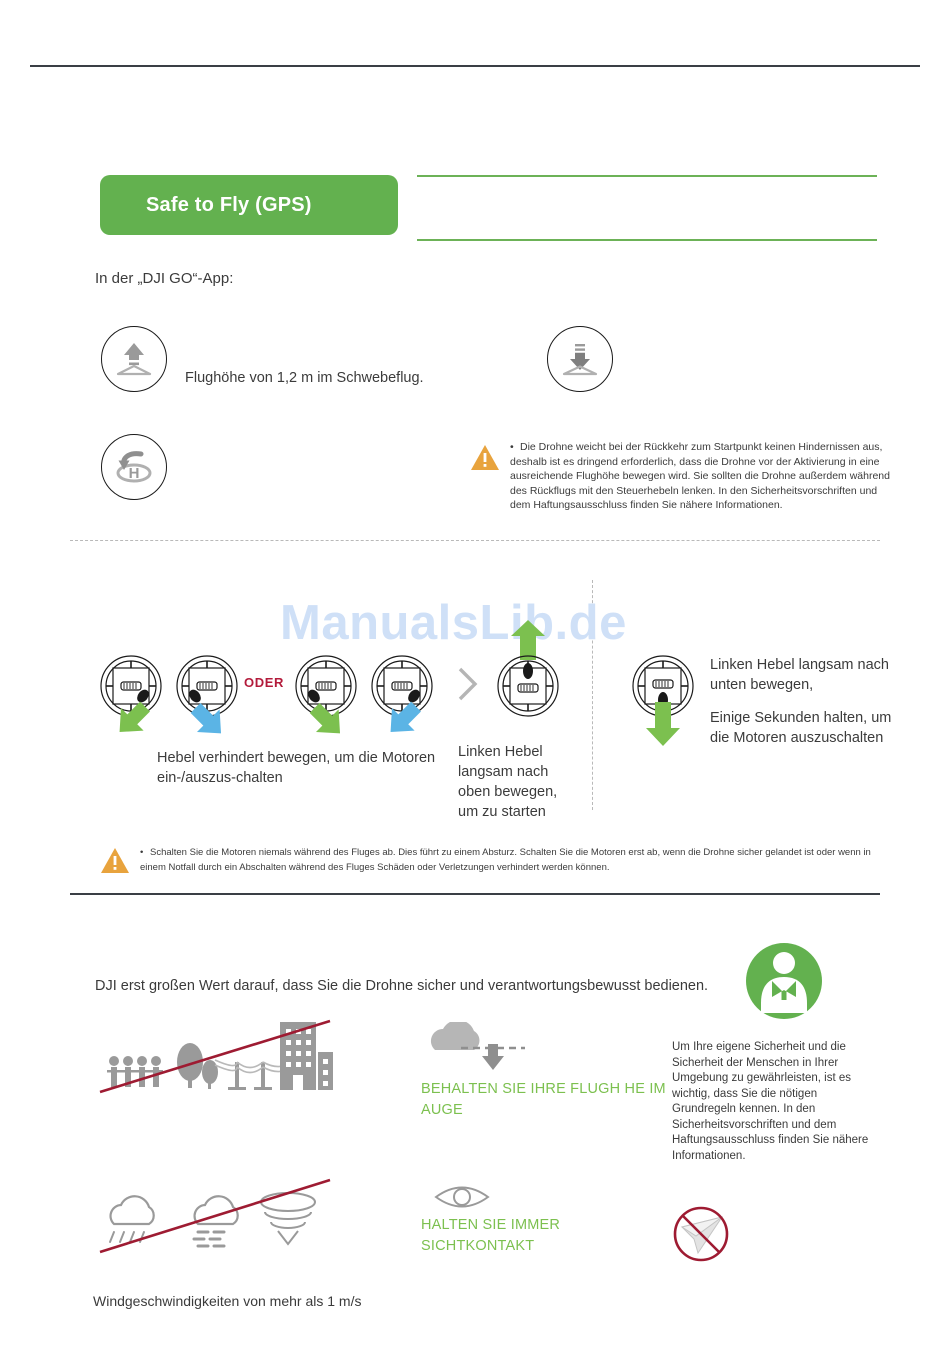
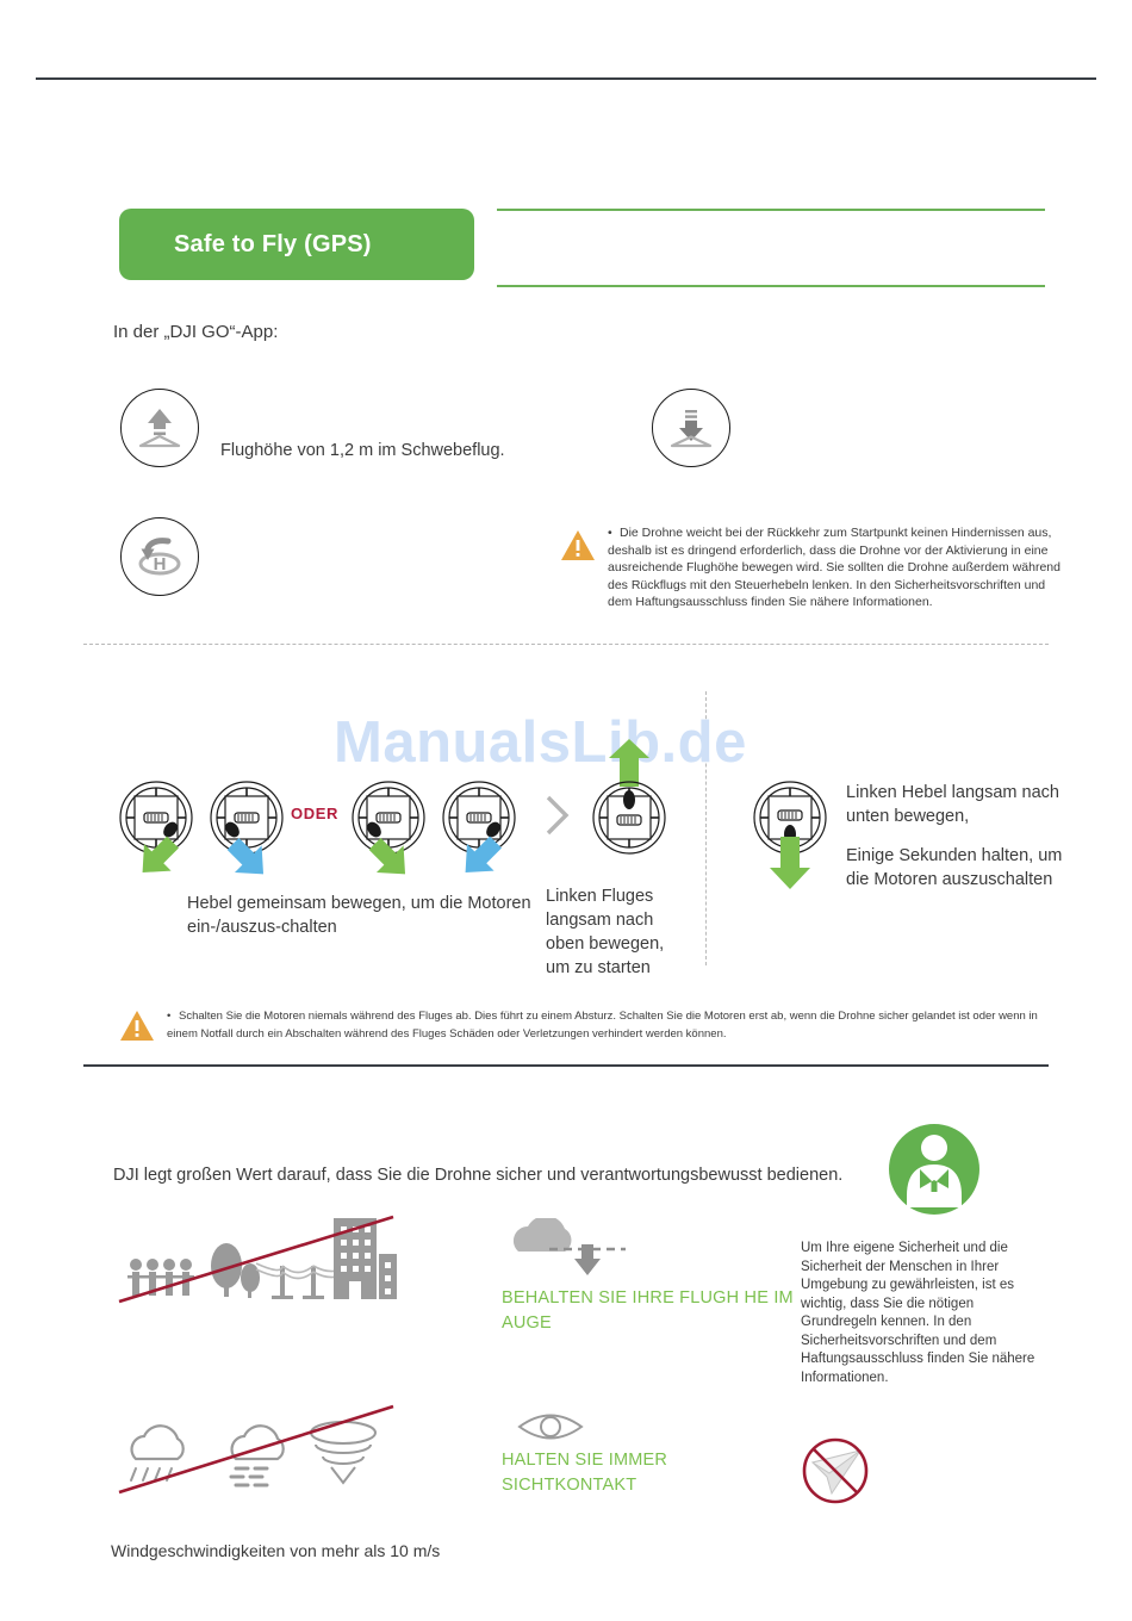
  Safe to Fly (GPS)
  In der „DJI GO“-App:
  Flughöhe von 1,2 m im Schwebeflug.
  H
  • Die Drohne weicht bei der Rückkehr zum Startpunkt keinen Hindernissen aus, deshalb ist es dringend erforderlich, dass die Drohne vor der Aktivierung in eine ausreichende Flughöhe bewegen wird. Sie sollten die Drohne außerdem während des Rückflugs mit den Steuerhebeln lenken. In den Sicherheitsvorschriften und dem Haftungsausschluss finden Sie nähere Informationen.
  ManualsLib.de
  ODER
- Hebel verhindert bewegen, um die Motoren ein-/auszus-chalten
+ Hebel gemeinsam bewegen, um die Motoren ein-/auszus-chalten
- Linken Hebel langsam nach oben bewegen, um zu starten
+ Linken Fluges langsam nach oben bewegen, um zu starten
  Linken Hebel langsam nach unten bewegen,
  Einige Sekunden halten, um die Motoren auszuschalten
  • Schalten Sie die Motoren niemals während des Fluges ab. Dies führt zu einem Absturz. Schalten Sie die Motoren erst ab, wenn die Drohne sicher gelandet ist oder wenn in einem Notfall durch ein Abschalten während des Fluges Schäden oder Verletzungen verhindert werden können.
- DJI erst großen Wert darauf, dass Sie die Drohne sicher und verantwortungsbewusst bedienen.
+ DJI legt großen Wert darauf, dass Sie die Drohne sicher und verantwortungsbewusst bedienen.
  BEHALTEN SIE IHRE FLUGH HE IM AUGE
  HALTEN SIE IMMER SICHTKONTAKT
  Um Ihre eigene Sicherheit und die Sicherheit der Menschen in Ihrer Umgebung zu gewährleisten, ist es wichtig, dass Sie die nötigen Grundregeln kennen. In den Sicherheitsvorschriften und dem Haftungsausschluss finden Sie nähere Informationen.
- Windgeschwindigkeiten von mehr als 1 m/s
+ Windgeschwindigkeiten von mehr als 10 m/s
